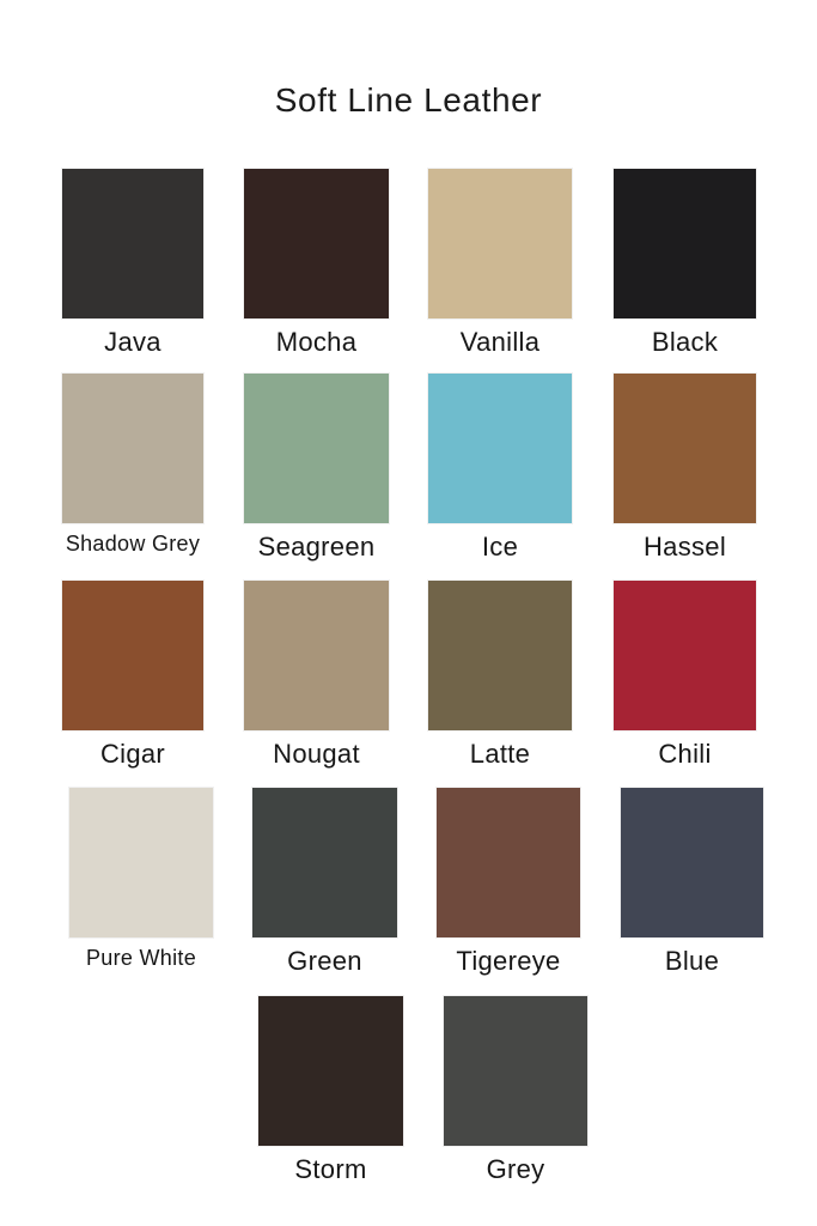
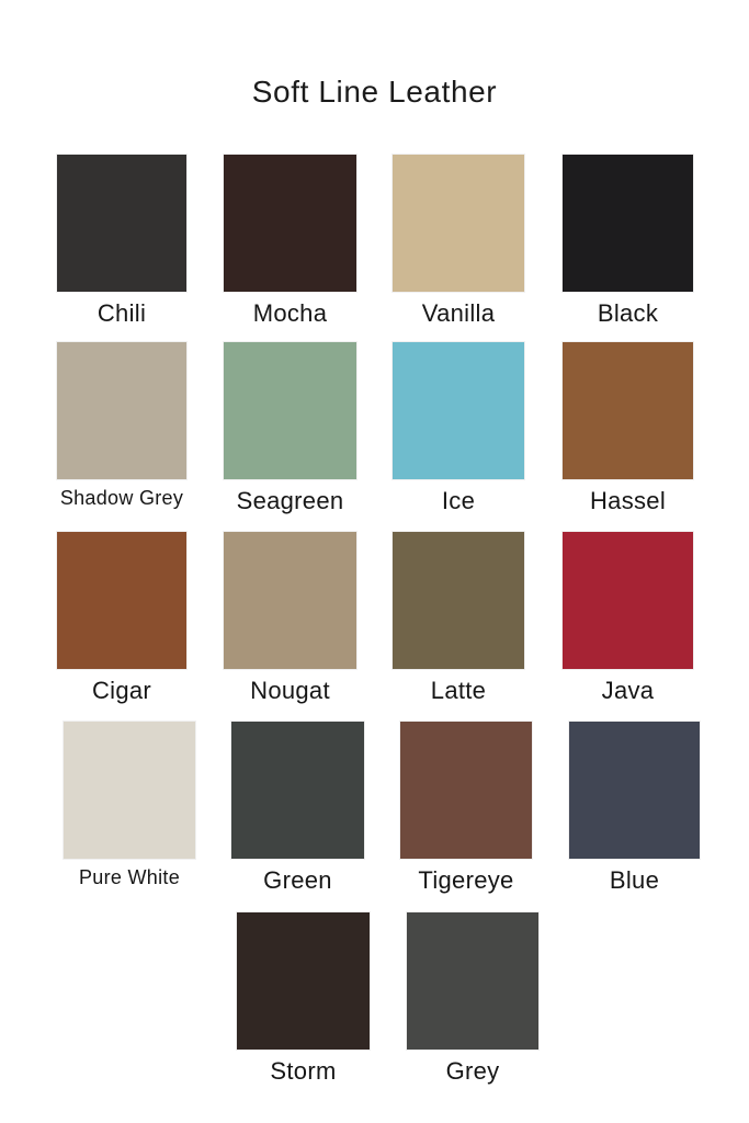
  Soft Line Leather
- Java
+ Chili
  Mocha
  Vanilla
  Black
  Shadow Grey
  Seagreen
  Ice
  Hassel
  Cigar
  Nougat
  Latte
- Chili
+ Java
  Pure White
  Green
  Tigereye
  Blue
  Storm
  Grey
